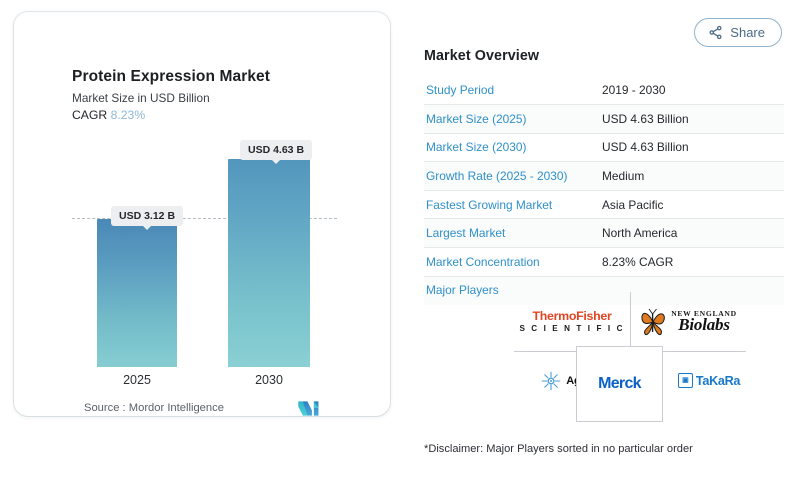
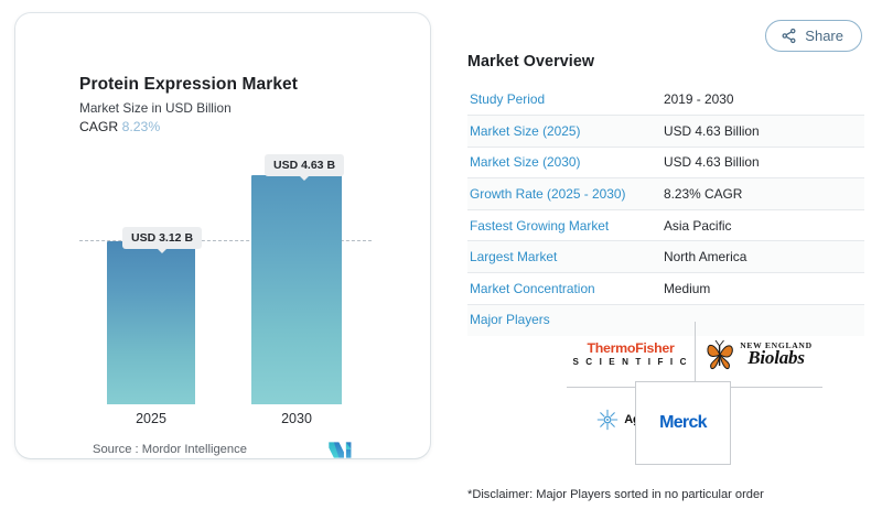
  Protein Expression Market
  Market Size in USD Billion
  CAGR 8.23%
  USD 3.12 B
  USD 4.63 B
  2025
  2030
  Source : Mordor Intelligence
  Share
  Market Overview
  Study Period	2019 - 2030
  Market Size (2025)	USD 4.63 Billion
  Market Size (2030)	USD 4.63 Billion
- Growth Rate (2025 - 2030)	Medium
+ Growth Rate (2025 - 2030)	8.23% CAGR
  Fastest Growing Market	Asia Pacific
  Largest Market	North America
- Market Concentration	8.23% CAGR
+ Market Concentration	Medium
  Major Players
  ThermoFisher
  S C I E N T I F I C
  NEW ENGLAND
  Biolabs
- TaKaRa
  Merck
  *Disclaimer: Major Players sorted in no particular order
